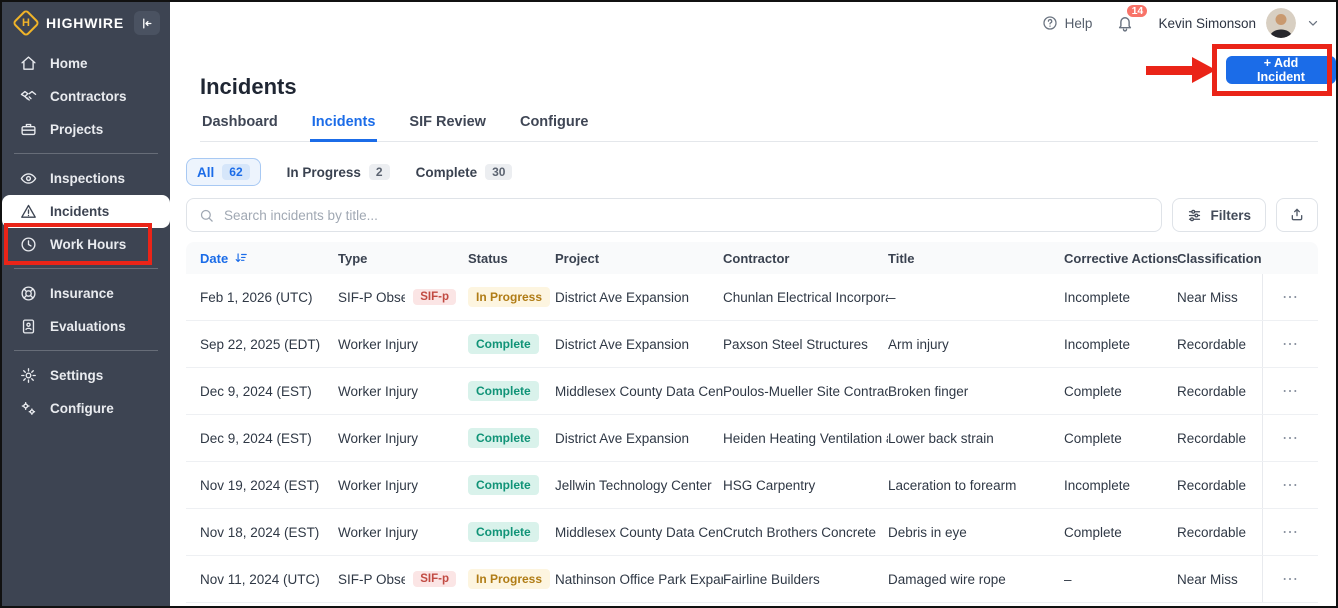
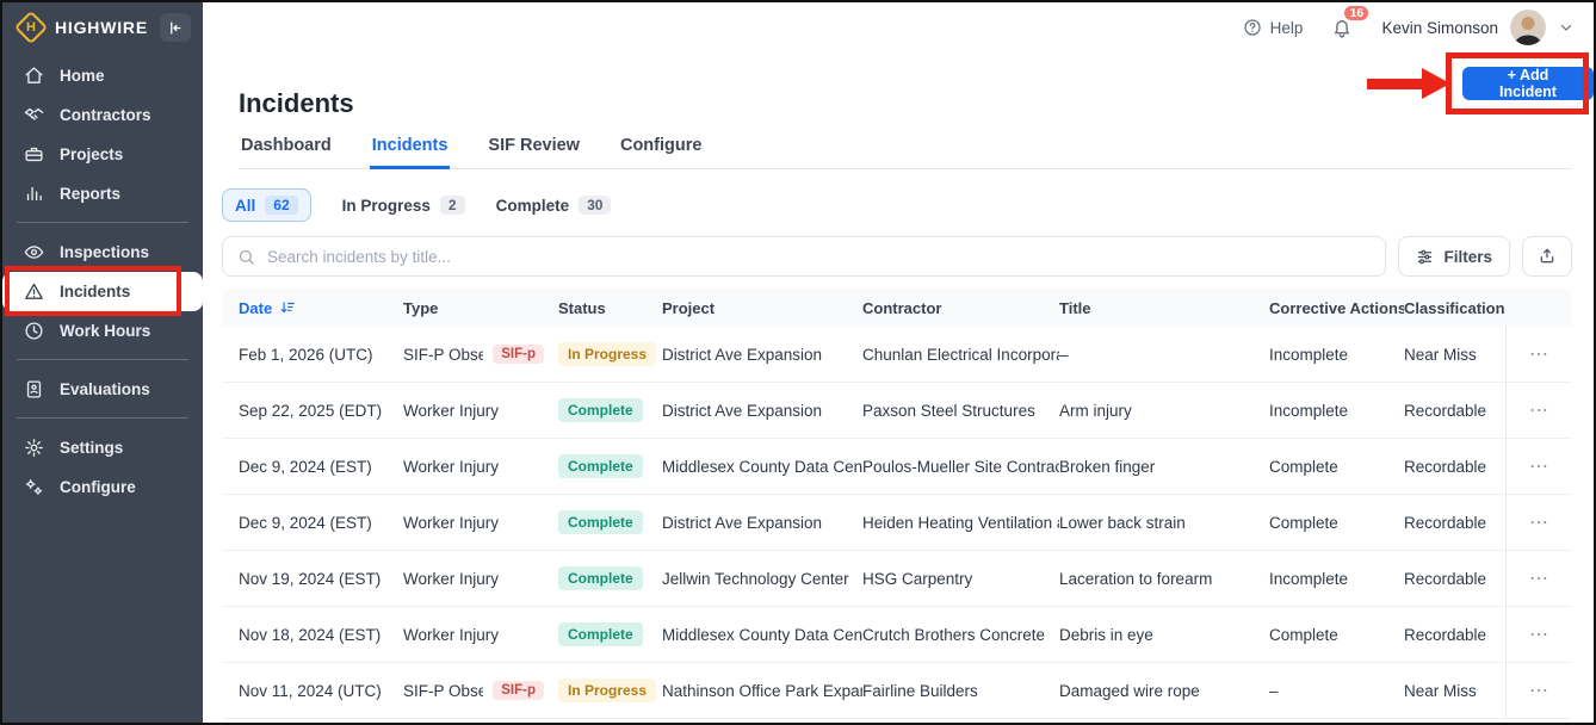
  HIGHWIRE
  Home
  Contractors
  Projects
+ Reports
  Inspections
  Incidents
  Work Hours
- Insurance
  Evaluations
  Settings
  Configure
  Help
- 14
+ 16
  Kevin Simonson
  Incidents
  Dashboard
  Incidents
  SIF Review
  Configure
  All
  62
  In Progress
  2
  Complete
  30
  Search incidents by title...
  Filters
  Date
  Type
  Status
  Project
  Contractor
  Title
  Corrective Actions
  Classification
  Feb 1, 2026 (UTC)
  SIF-p
  In Progress
  District Ave Expansion
  Chunlan Electrical Incorpor
  –
  Incomplete
  Near Miss
  ⋯
  Sep 22, 2025 (EDT)
  Worker Injury
  Complete
  District Ave Expansion
  Paxson Steel Structures
  Arm injury
  Incomplete
  Recordable
  ⋯
  Dec 9, 2024 (EST)
  Worker Injury
  Complete
  Middlesex County Data Cen
  Poulos-Mueller Site Contrac
  Broken finger
  Complete
  Recordable
  ⋯
  Dec 9, 2024 (EST)
  Worker Injury
  Complete
  District Ave Expansion
  Heiden Heating Ventilation
  Lower back strain
  Complete
  Recordable
  ⋯
  Nov 19, 2024 (EST)
  Worker Injury
  Complete
  Jellwin Technology Center
  HSG Carpentry
  Laceration to forearm
  Incomplete
  Recordable
  ⋯
  Nov 18, 2024 (EST)
  Worker Injury
  Complete
  Middlesex County Data Cen
  Crutch Brothers Concrete
  Debris in eye
  Complete
  Recordable
  ⋯
  Nov 11, 2024 (UTC)
  SIF-p
  In Progress
  Nathinson Office Park Expa
  Fairline Builders
  Damaged wire rope
  –
  Near Miss
  ⋯
  + Add Incident
